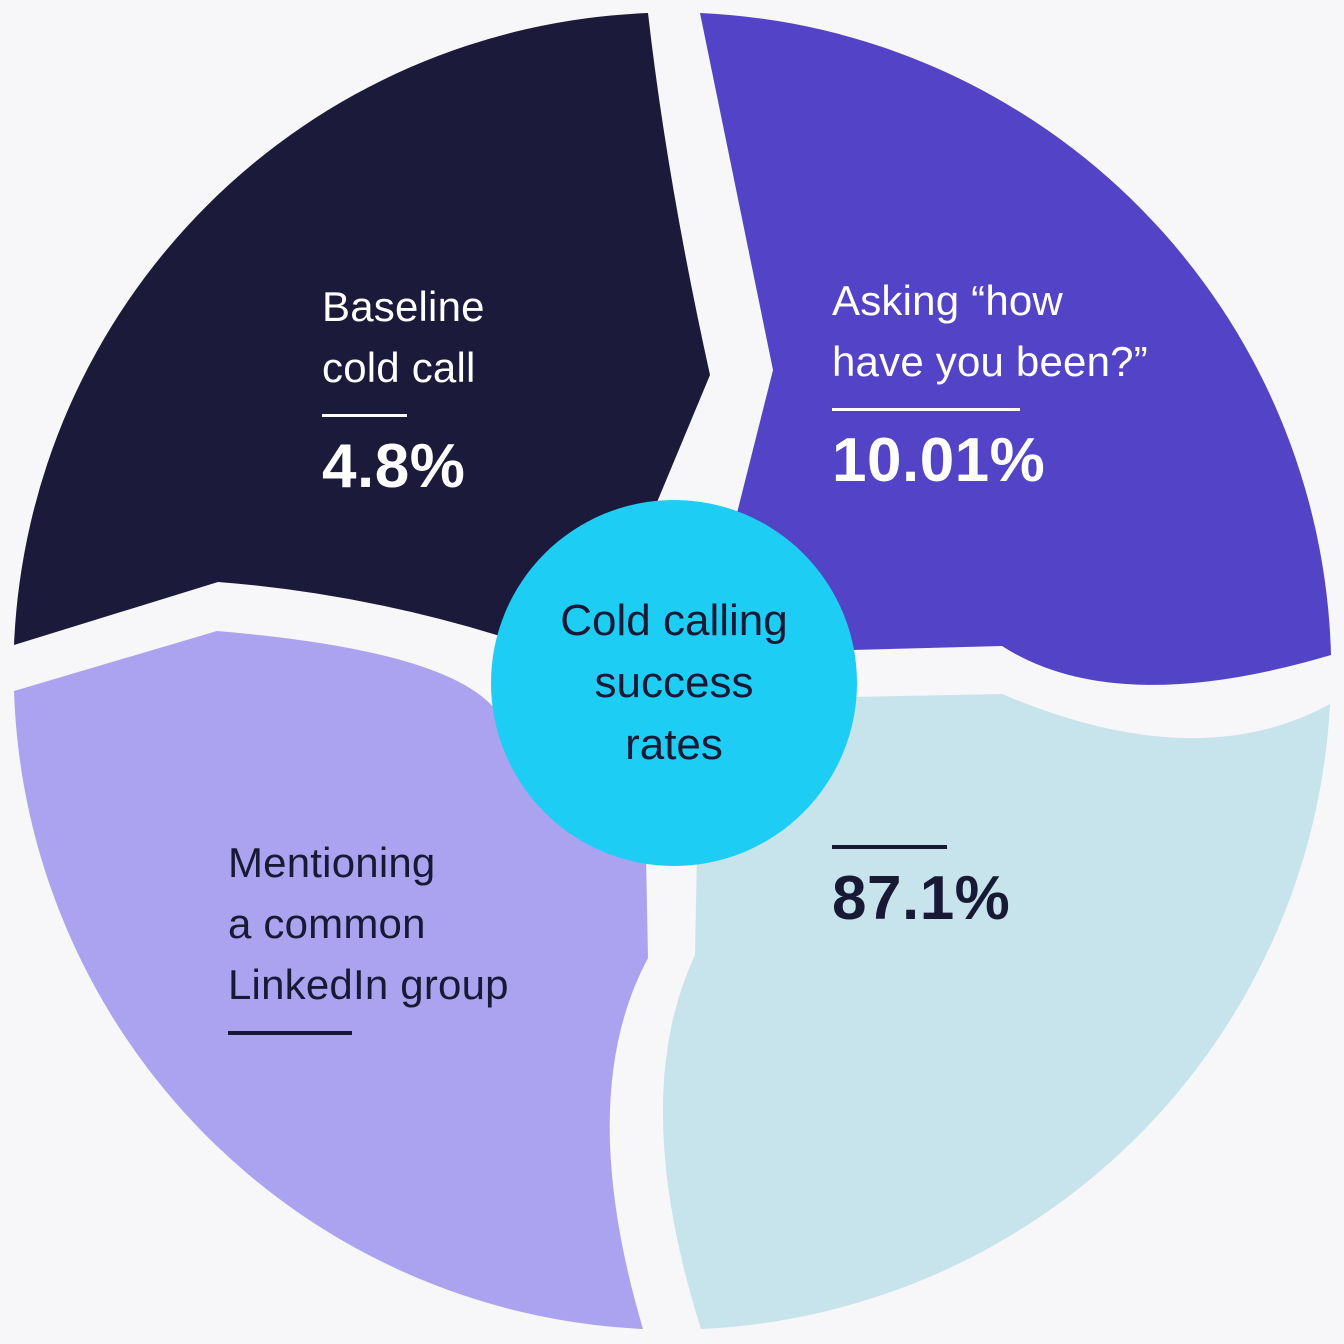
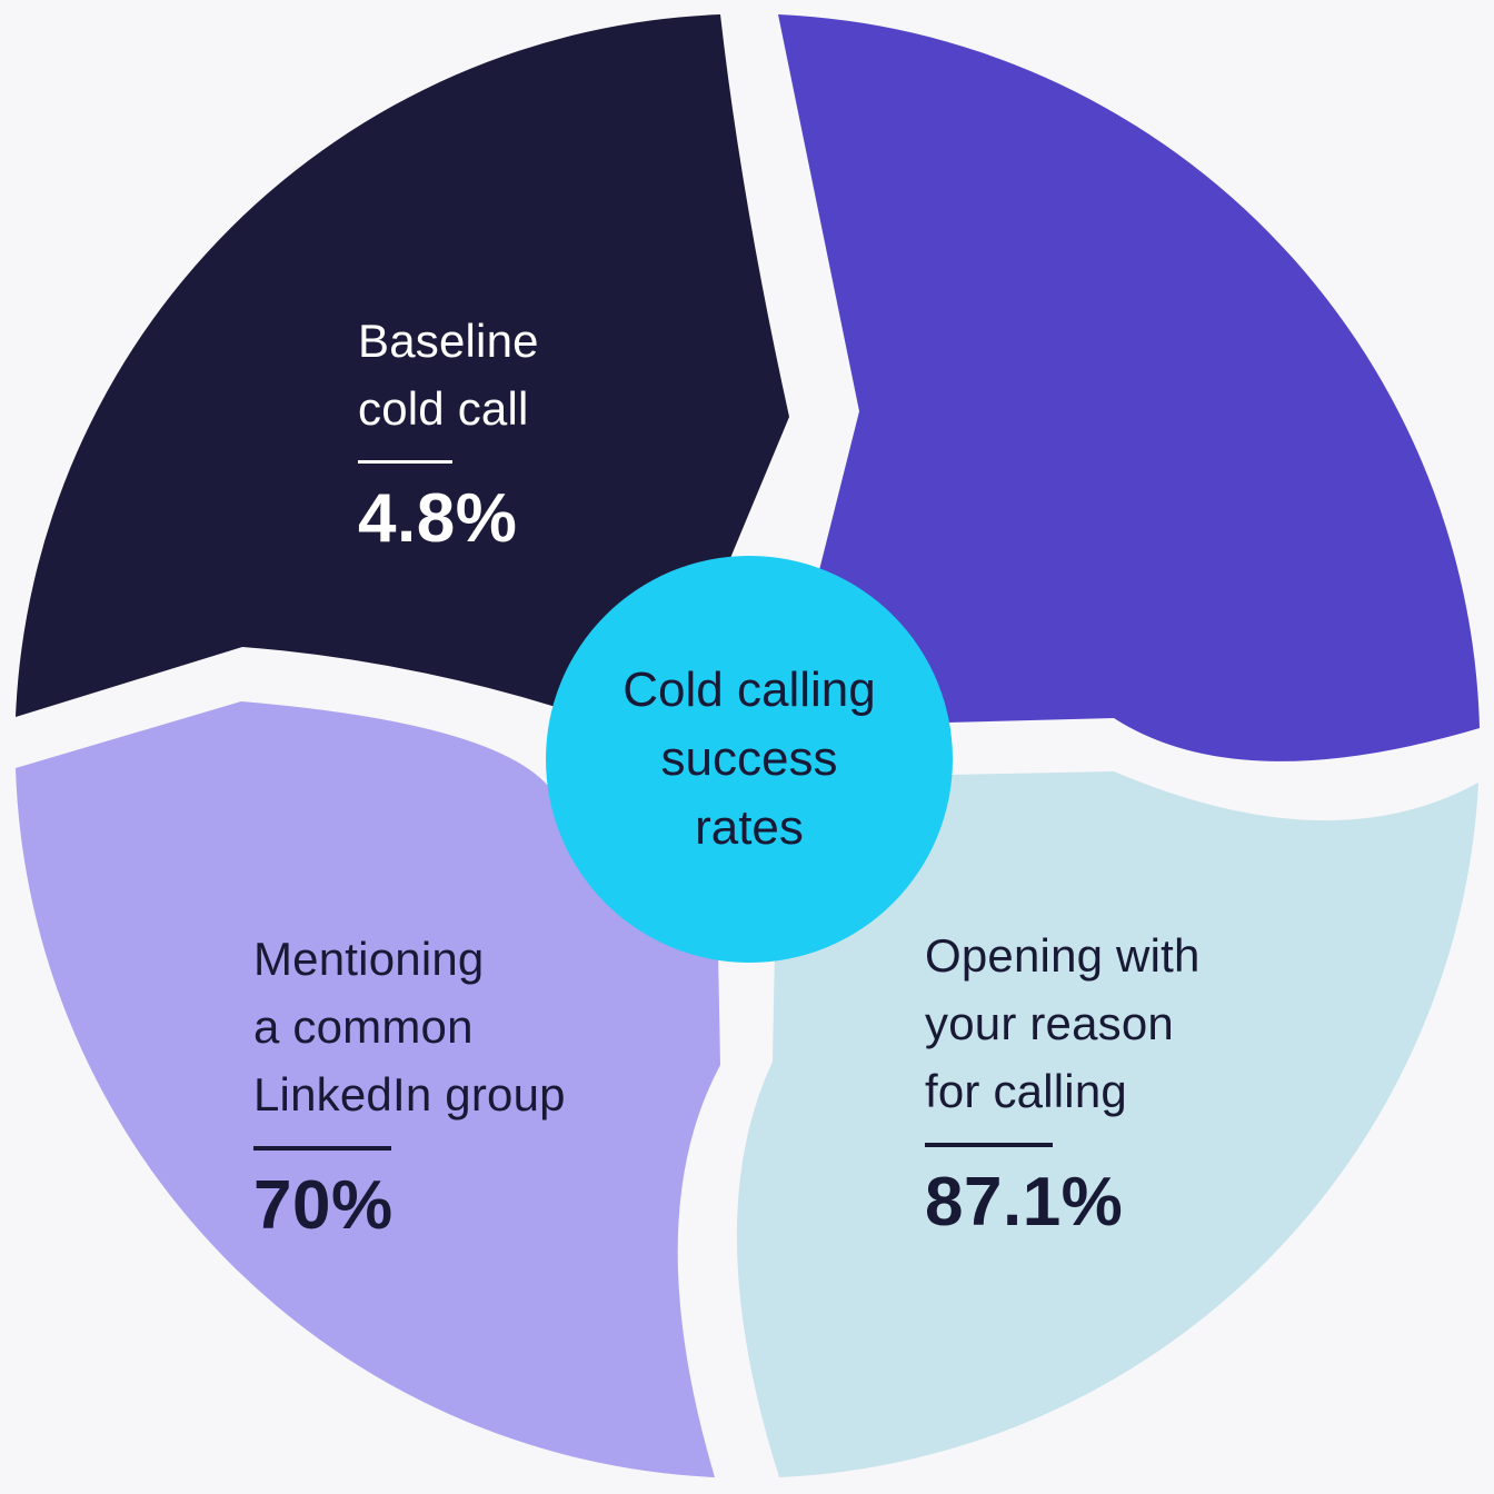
  Baseline
  cold call
  4.8%
- Asking “how
- have you been?”
- 10.01%
  Mentioning
  a common
  LinkedIn group
+ 70%
+ Opening with
+ your reason
+ for calling
  87.1%
  Cold calling
  success
  rates
